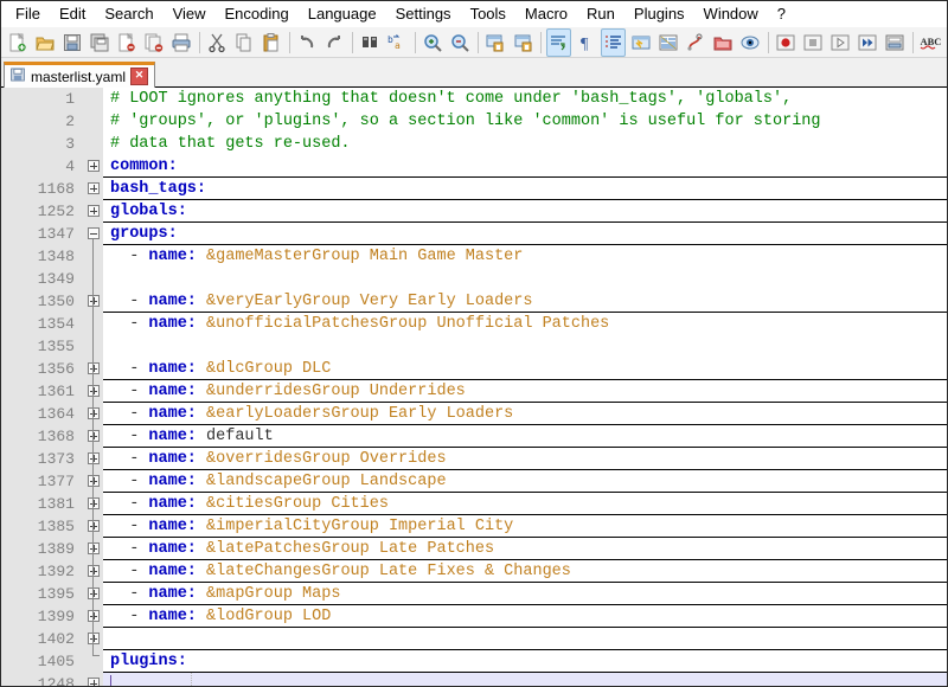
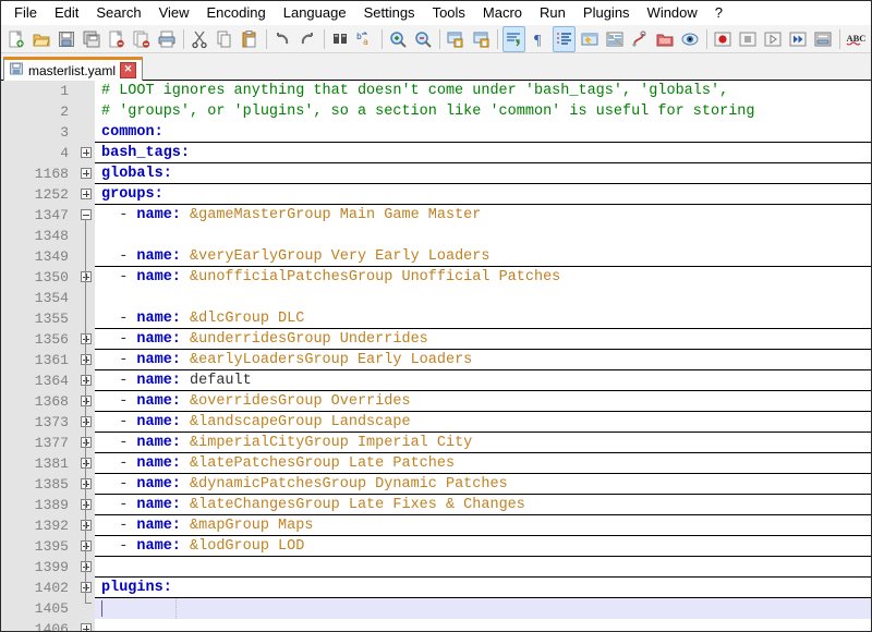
  File
  Edit
  Search
  View
  Encoding
  Language
  Settings
  Tools
  Macro
  Run
  Plugins
  Window
  ?
  b
  a
  ¶
  ABC
  masterlist.yaml
  ✕
  1
  2
  3
  4
  1168
  1252
  1347
  1348
  1349
  1350
  1354
  1355
  1356
  1361
  1364
  1368
  1373
  1377
  1381
  1385
  1389
  1392
  1395
  1399
  1402
  1405
- 1248
+ 1406
  # LOOT ignores anything that doesn't come under 'bash_tags', 'globals',
  # 'groups', or 'plugins', so a section like 'common' is useful for storing
- # data that gets re-used.
  common:
  bash_tags:
  globals:
  groups:
  - name: &gameMasterGroup Main Game Master
  - name: &veryEarlyGroup Very Early Loaders
  - name: &unofficialPatchesGroup Unofficial Patches
  - name: &dlcGroup DLC
  - name: &underridesGroup Underrides
  - name: &earlyLoadersGroup Early Loaders
  - name: default
  - name: &overridesGroup Overrides
  - name: &landscapeGroup Landscape
- - name: &citiesGroup Cities
  - name: &imperialCityGroup Imperial City
  - name: &latePatchesGroup Late Patches
+ - name: &dynamicPatchesGroup Dynamic Patches
  - name: &lateChangesGroup Late Fixes & Changes
  - name: &mapGroup Maps
  - name: &lodGroup LOD
  plugins:
